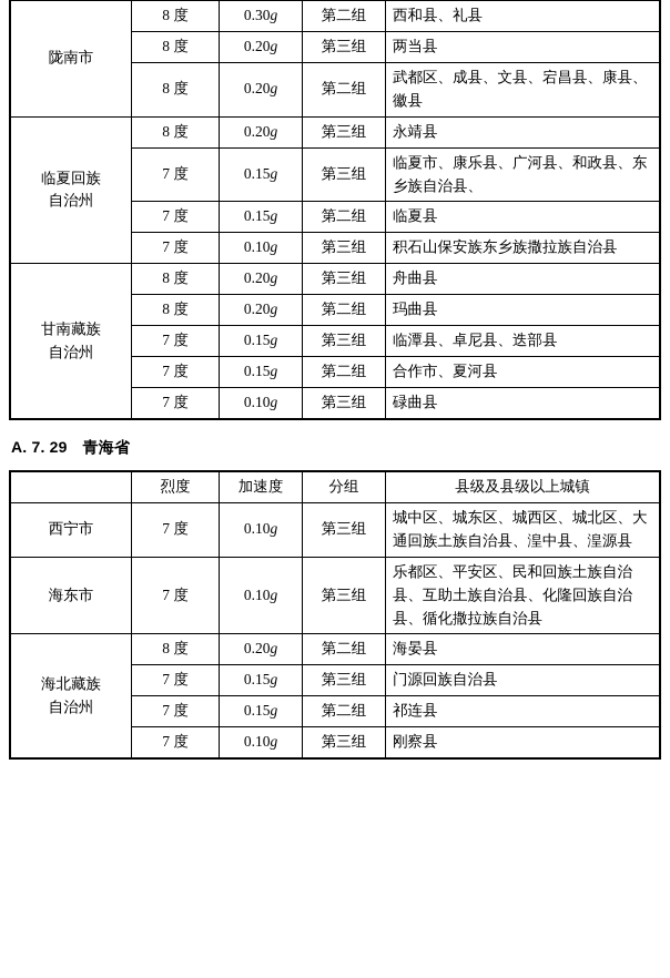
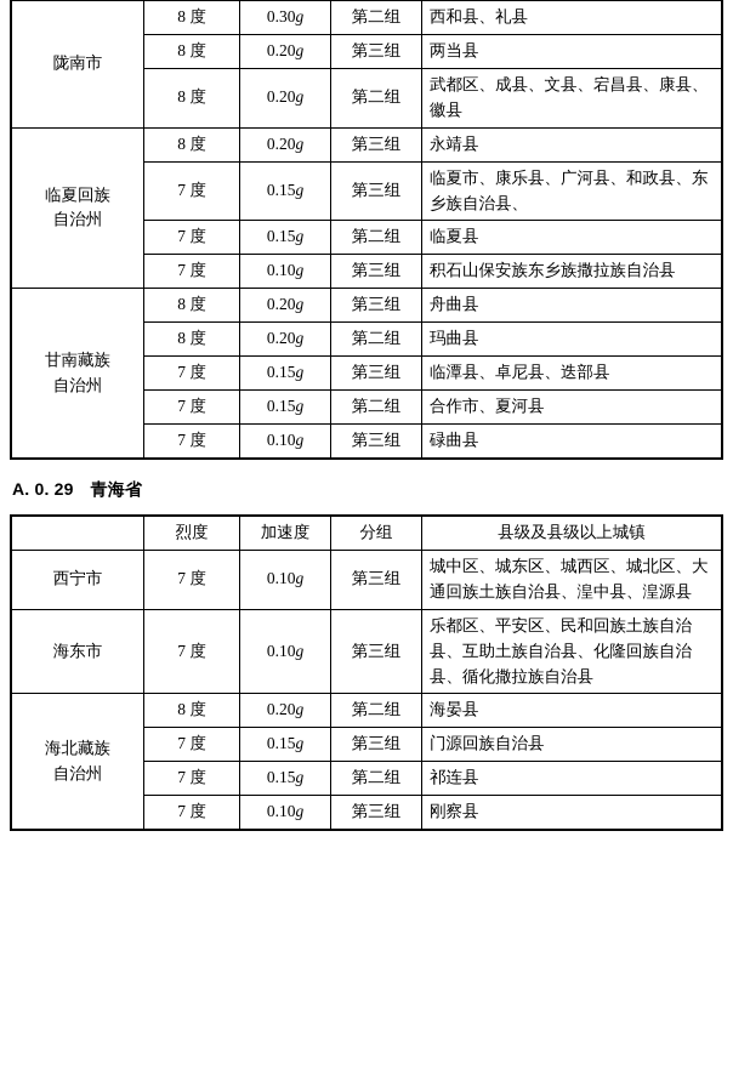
  陇南市	8 度	0.30g	第二组	西和县、礼县
  8 度	0.20g	第三组	两当县
  8 度	0.20g	第二组	武都区、成县、文县、宕昌县、康县、徽县
  临夏回族自治州	8 度	0.20g	第三组	永靖县
  7 度	0.15g	第三组	临夏市、康乐县、广河县、和政县、东乡族自治县、
  7 度	0.15g	第二组	临夏县
  7 度	0.10g	第三组	积石山保安族东乡族撒拉族自治县
  甘南藏族自治州	8 度	0.20g	第三组	舟曲县
  8 度	0.20g	第二组	玛曲县
  7 度	0.15g	第三组	临潭县、卓尼县、迭部县
  7 度	0.15g	第二组	合作市、夏河县
  7 度	0.10g	第三组	碌曲县
- A. 7. 29 青海省
+ A. 0. 29 青海省
  	烈度	加速度	分组	县级及县级以上城镇
  西宁市	7 度	0.10g	第三组	城中区、城东区、城西区、城北区、大通回族土族自治县、湟中县、湟源县
  海东市	7 度	0.10g	第三组	乐都区、平安区、民和回族土族自治县、互助土族自治县、化隆回族自治县、循化撒拉族自治县
  海北藏族自治州	8 度	0.20g	第二组	海晏县
  7 度	0.15g	第三组	门源回族自治县
  7 度	0.15g	第二组	祁连县
  7 度	0.10g	第三组	刚察县
